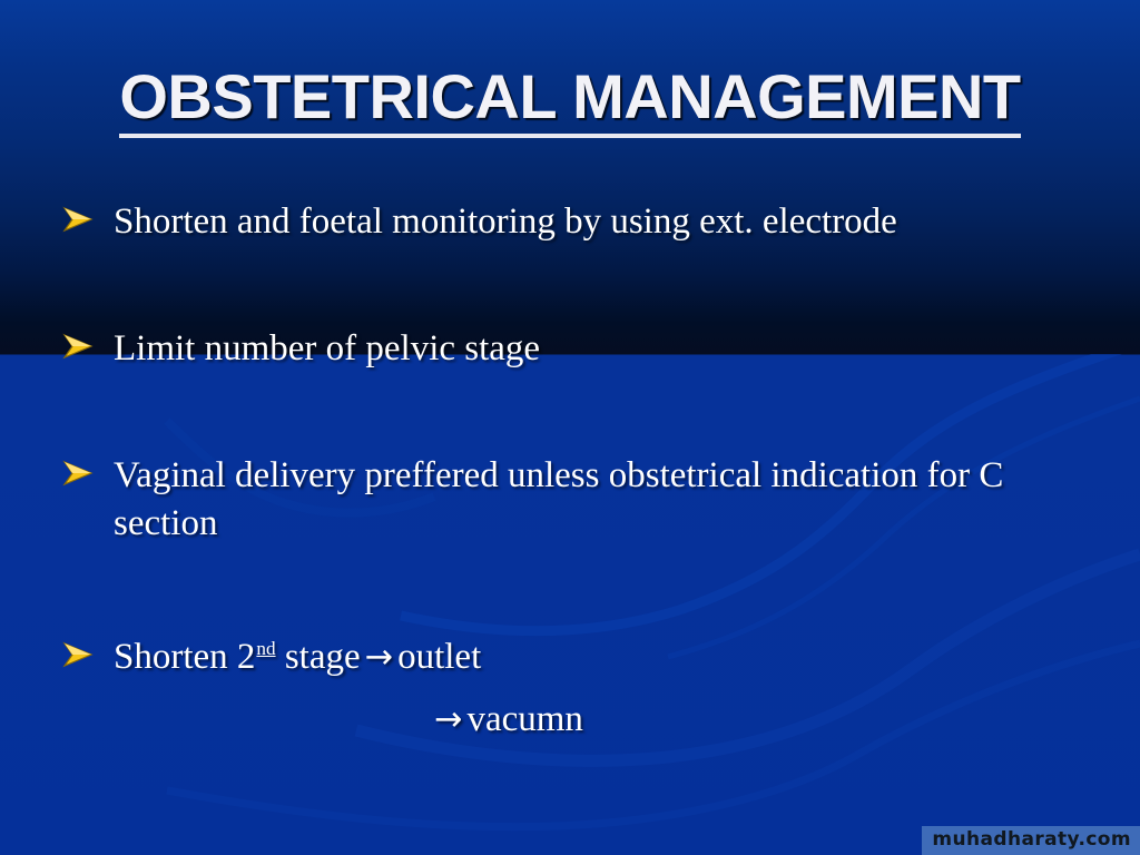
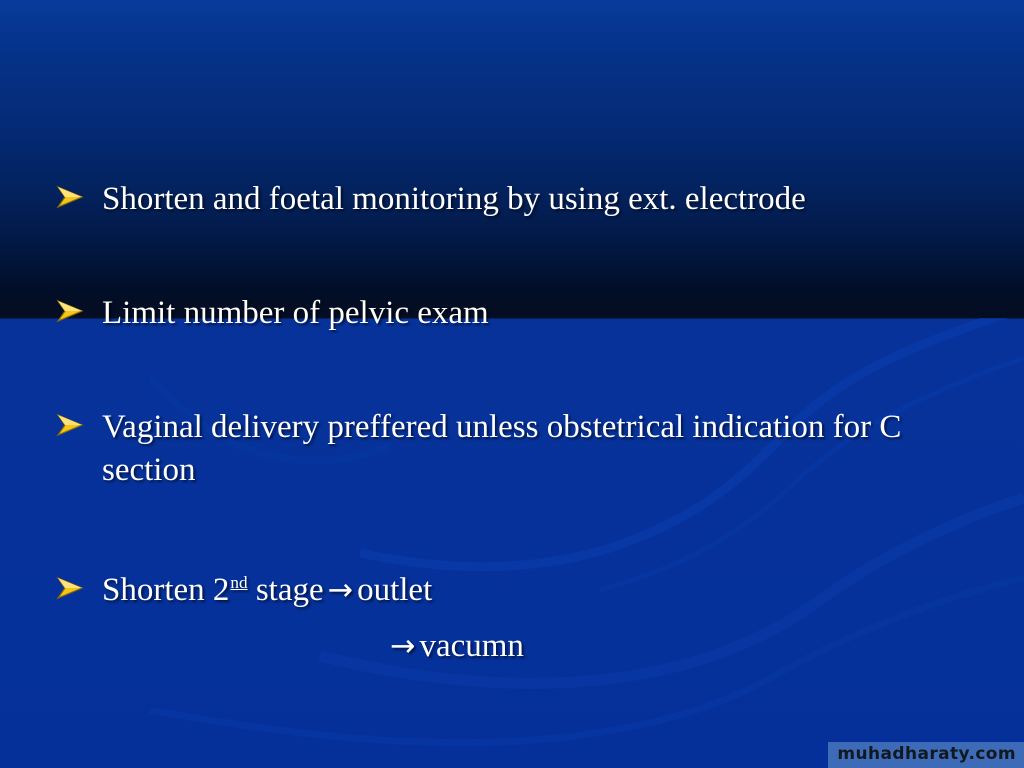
- OBSTETRICAL MANAGEMENT
  Shorten and foetal monitoring by using ext. electrode
- Limit number of pelvic stage
+ Limit number of pelvic exam
  Vaginal delivery preffered unless obstetrical indication for C section
  Shorten 2nd stage→outlet
  →vacumn
  muhadharaty.com
